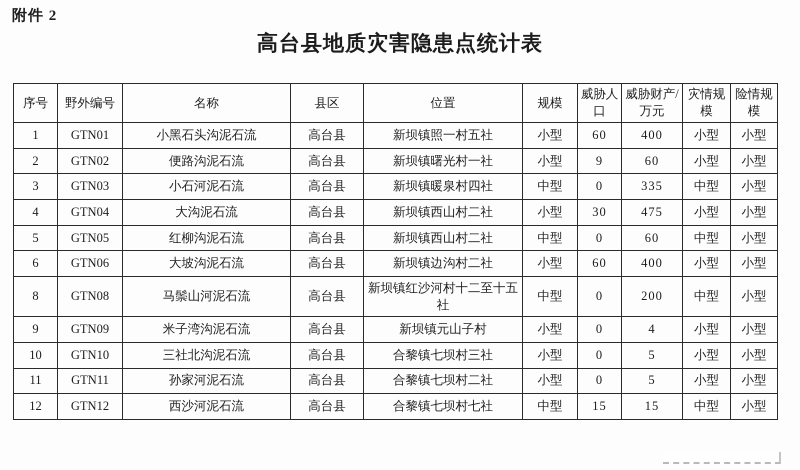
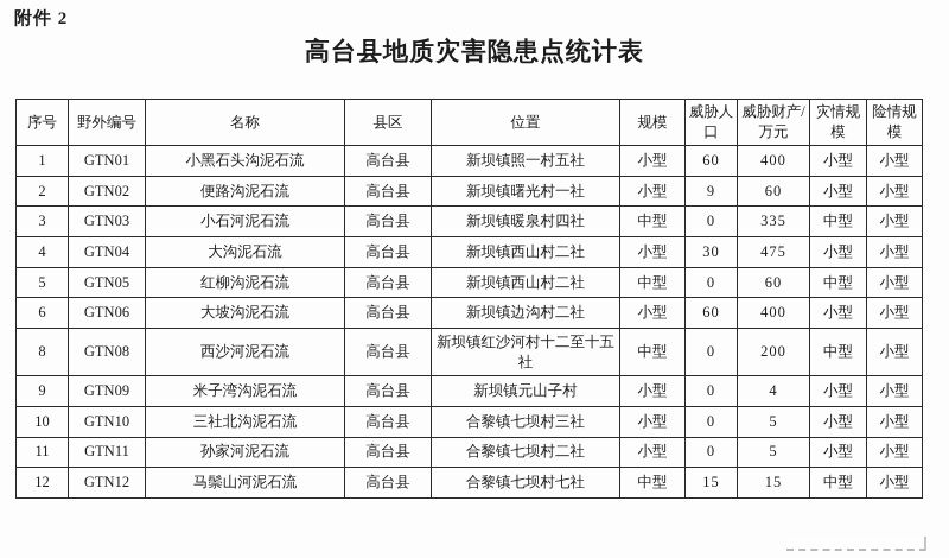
  附件 2
  高台县地质灾害隐患点统计表
  序号	野外编号	名称	县区	位置	规模	威胁人口	威胁财产/万元	灾情规模	险情规模
  1	GTN01	小黑石头沟泥石流	高台县	新坝镇照一村五社	小型	60	400	小型	小型
  2	GTN02	便路沟泥石流	高台县	新坝镇曙光村一社	小型	9	60	小型	小型
  3	GTN03	小石河泥石流	高台县	新坝镇暖泉村四社	中型	0	335	中型	小型
  4	GTN04	大沟泥石流	高台县	新坝镇西山村二社	小型	30	475	小型	小型
  5	GTN05	红柳沟泥石流	高台县	新坝镇西山村二社	中型	0	60	中型	小型
  6	GTN06	大坡沟泥石流	高台县	新坝镇边沟村二社	小型	60	400	小型	小型
- 8	GTN08	马鬃山河泥石流	高台县	新坝镇红沙河村十二至十五社	中型	0	200	中型	小型
+ 8	GTN08	西沙河泥石流	高台县	新坝镇红沙河村十二至十五社	中型	0	200	中型	小型
  9	GTN09	米子湾沟泥石流	高台县	新坝镇元山子村	小型	0	4	小型	小型
  10	GTN10	三社北沟泥石流	高台县	合黎镇七坝村三社	小型	0	5	小型	小型
  11	GTN11	孙家河泥石流	高台县	合黎镇七坝村二社	小型	0	5	小型	小型
- 12	GTN12	西沙河泥石流	高台县	合黎镇七坝村七社	中型	15	15	中型	小型
+ 12	GTN12	马鬃山河泥石流	高台县	合黎镇七坝村七社	中型	15	15	中型	小型
